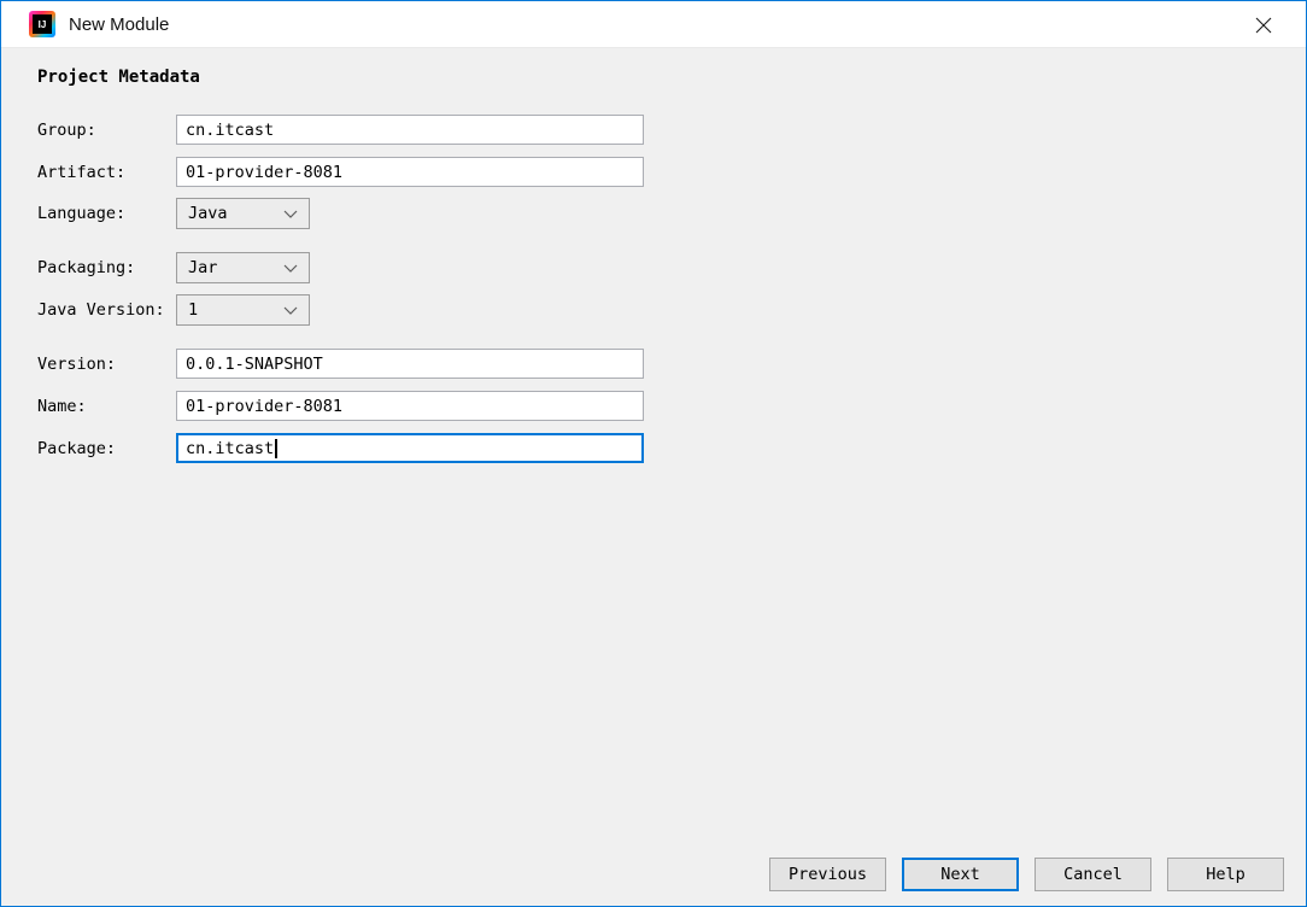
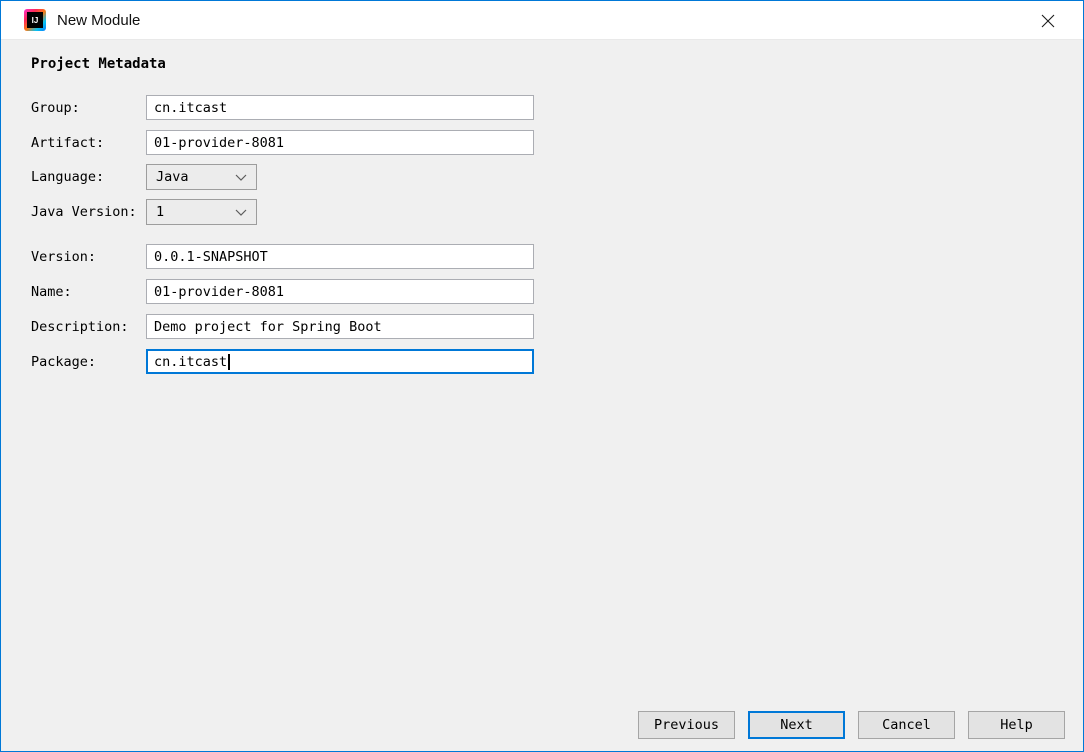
  IJ
  New Module
  Project Metadata
  Group:
  cn.itcast
  Artifact:
  01-provider-8081
  Language:
  Java
- Packaging:
- Jar
  Java Version:
  1
  Version:
  0.0.1-SNAPSHOT
  Name:
  01-provider-8081
+ Description:
+ Demo project for Spring Boot
  Package:
  cn.itcast
  Previous
  Next
  Cancel
  Help
